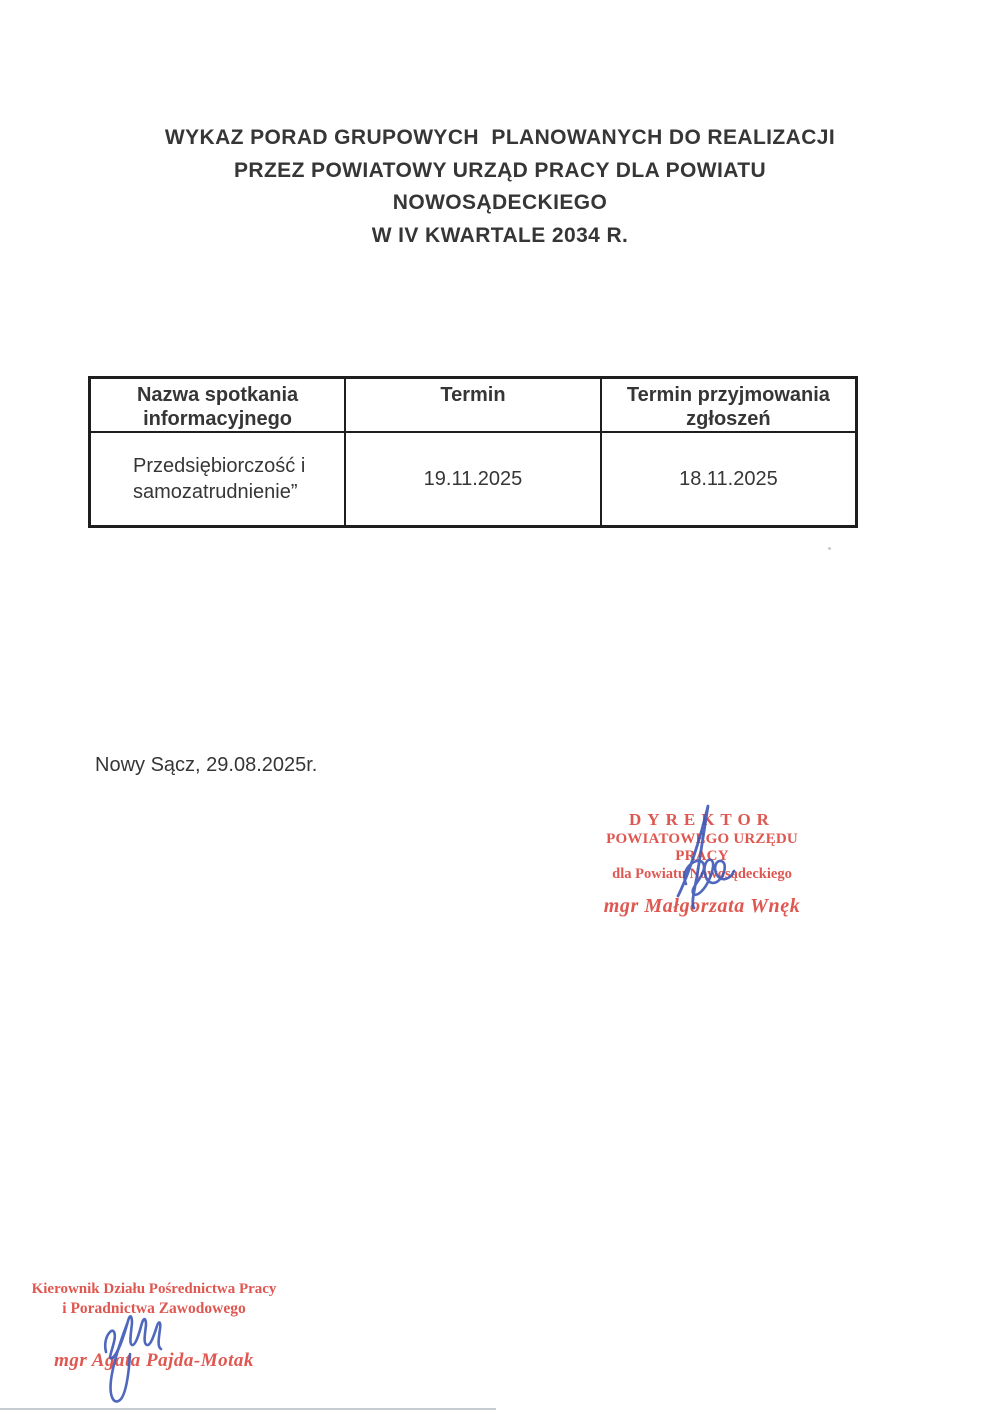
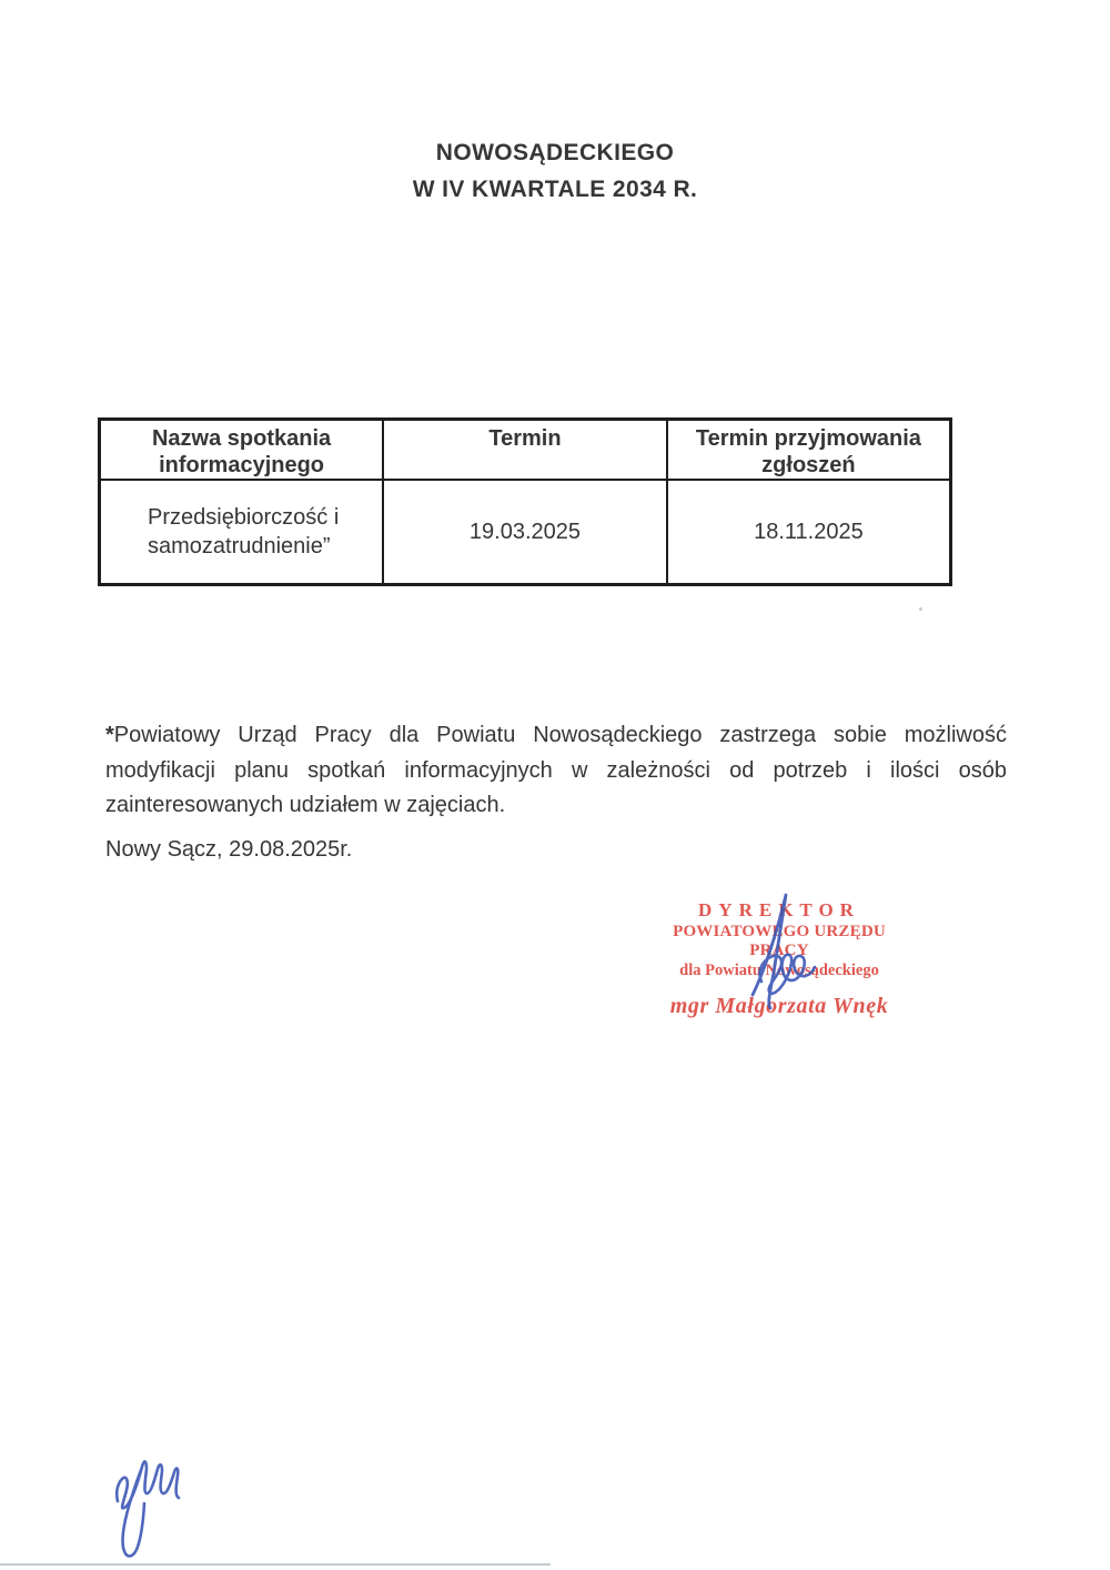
- WYKAZ PORAD GRUPOWYCH PLANOWANYCH DO REALIZACJI
- PRZEZ POWIATOWY URZĄD PRACY DLA POWIATU
  NOWOSĄDECKIEGO
  W IV KWARTALE 2034 R.
  Nazwa spotkania informacyjnego	Termin	Termin przyjmowania zgłoszeń
- Przedsiębiorczość i samozatrudnienie”	19.11.2025	18.11.2025
+ Przedsiębiorczość i samozatrudnienie”	19.03.2025	18.11.2025
+ *Powiatowy Urząd Pracy dla Powiatu Nowosądeckiego zastrzega sobie możliwość
+ modyfikacji planu spotkań informacyjnych w zależności od potrzeb i ilości osób
+ zainteresowanych udziałem w zajęciach.
  Nowy Sącz, 29.08.2025r.
  DYREKTOR
  POWIATOWGO URZĘDU PRCY
  dla Powiatu Noosądeckiego
  mgr Małgorzata Wnęk
- Kierownik Działu Pośrednictwa Pracy
- i Poradnictwa Zawodowego
- mgr Agata Pajda-Motak
